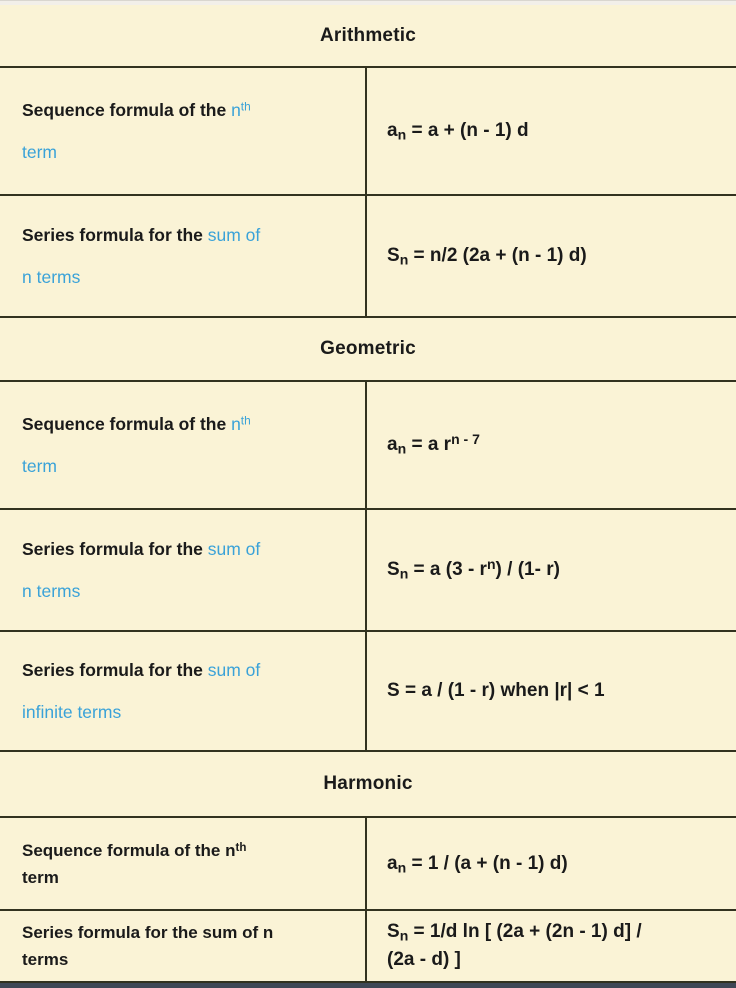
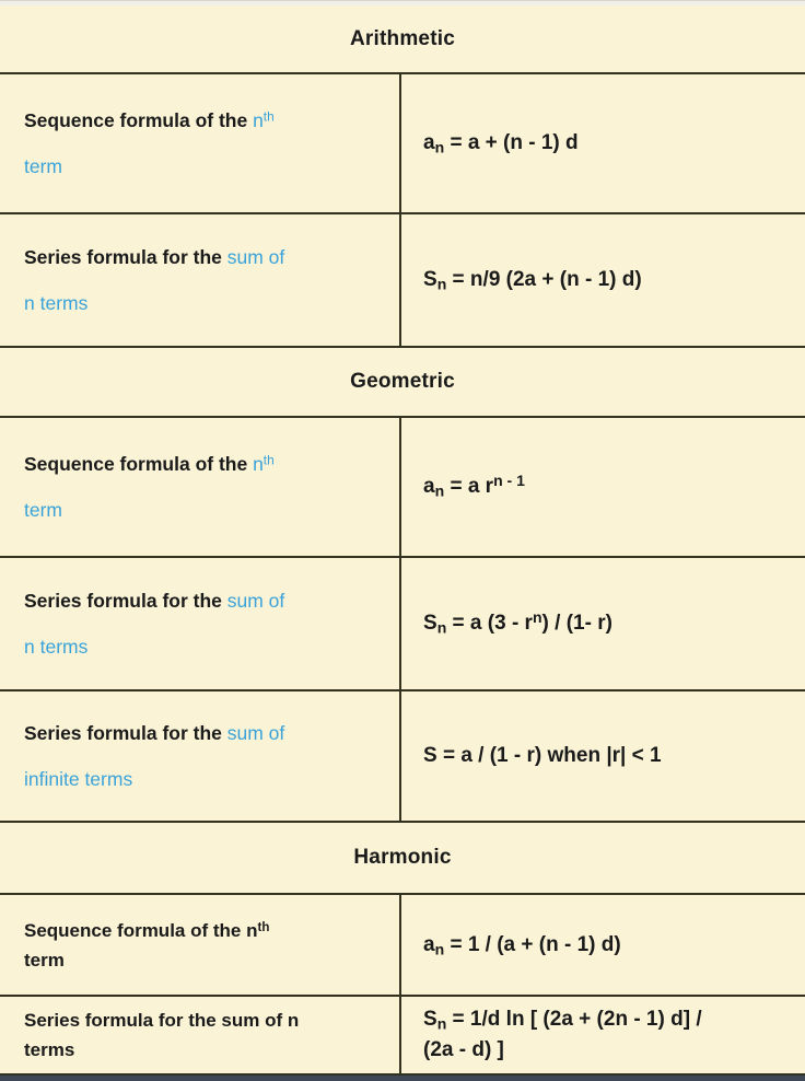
  Arithmetic
  Sequence formula of the nth
  term
  an = a + (n - 1) d
  Series formula for the sum of
  n terms
- Sn = n/2 (2a + (n - 1) d)
+ Sn = n/9 (2a + (n - 1) d)
  Geometric
  Sequence formula of the nth
  term
- an = a rn - 7
+ an = a rn - 1
  Series formula for the sum of
  n terms
  Sn = a (3 - rn) / (1- r)
  Series formula for the sum of
  infinite terms
  S = a / (1 - r) when |r| < 1
  Harmonic
  Sequence formula of the nth
  term
  an = 1 / (a + (n - 1) d)
  Series formula for the sum of n
  terms
  Sn = 1/d ln [ (2a + (2n - 1) d] /
  (2a - d) ]
